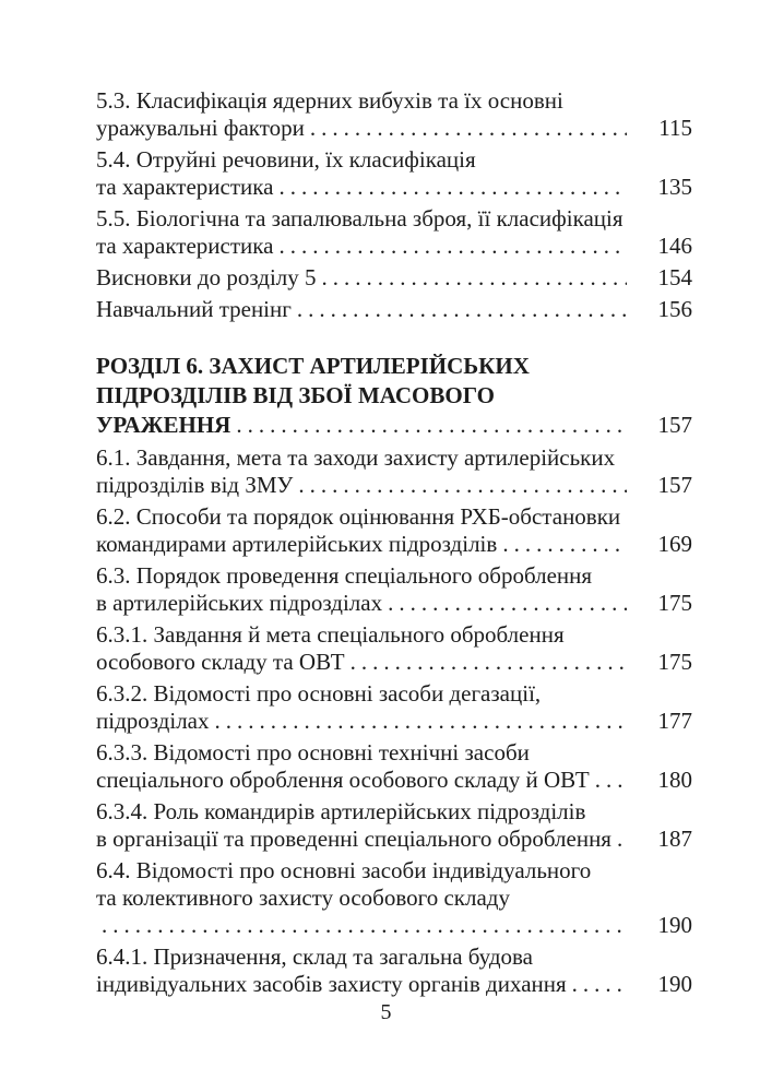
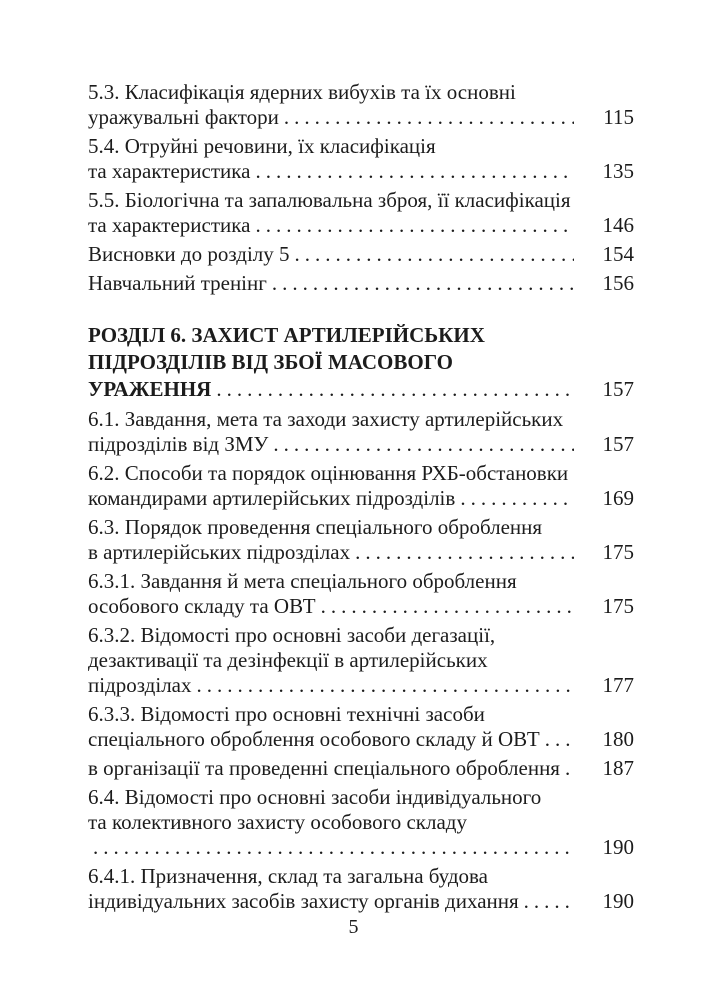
  5.3. Класифікація ядерних вибухів та їх основні
  уражувальні фактори
  115
  5.4. Отруйні речовини, їх класифікація
  та характеристика
  135
  5.5. Біологічна та запалювальна зброя, її класифікація
  та характеристика
  146
  Висновки до розділу 5
  154
  Навчальний тренінг
  156
  РОЗДІЛ 6. ЗАХИСТ АРТИЛЕРІЙСЬКИХ
  ПІДРОЗДІЛІВ ВІД ЗБОЇ МАСОВОГО
  УРАЖЕННЯ
  157
  6.1. Завдання, мета та заходи захисту артилерійських
  підрозділів від ЗМУ
  157
  6.2. Способи та порядок оцінювання РХБ-обстановки
  командирами артилерійських підрозділів
  169
  6.3. Порядок проведення спеціального оброблення
  в артилерійських підрозділах
  175
  6.3.1. Завдання й мета спеціального оброблення
  особового складу та ОВТ
  175
  6.3.2. Відомості про основні засоби дегазації,
+ дезактивації та дезінфекції в артилерійських
  підрозділах
  177
  6.3.3. Відомості про основні технічні засоби
  спеціального оброблення особового складу й ОВТ
  180
- 6.3.4. Роль командирів артилерійських підрозділів
  в організації та проведенні спеціального оброблення
  187
  6.4. Відомості про основні засоби індивідуального
  та колективного захисту особового складу
  190
  6.4.1. Призначення, склад та загальна будова
  індивідуальних засобів захисту органів дихання
  190
  5
